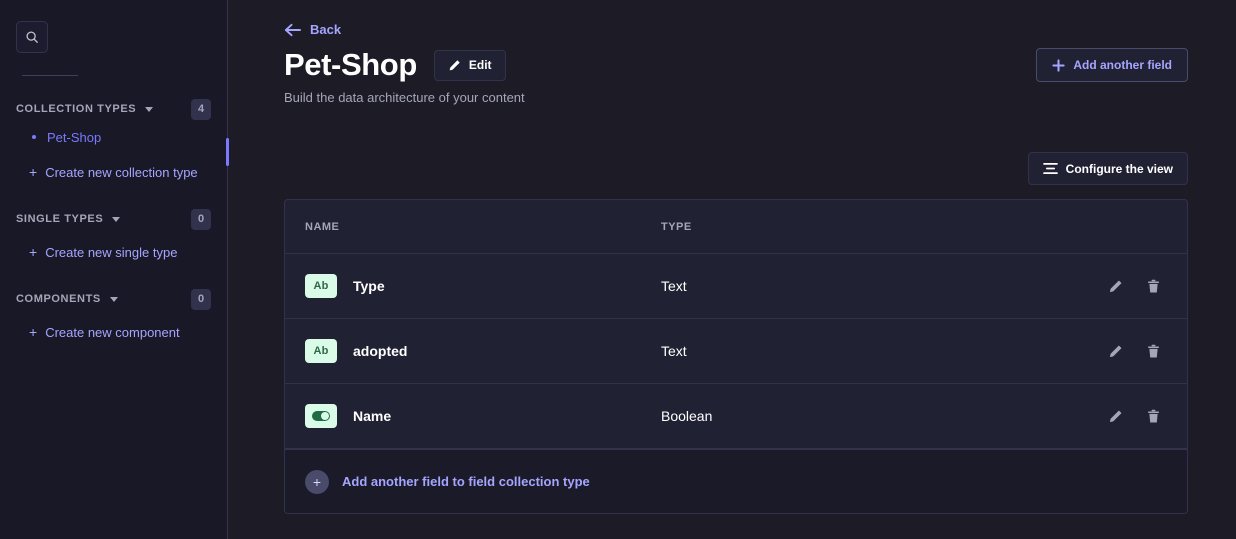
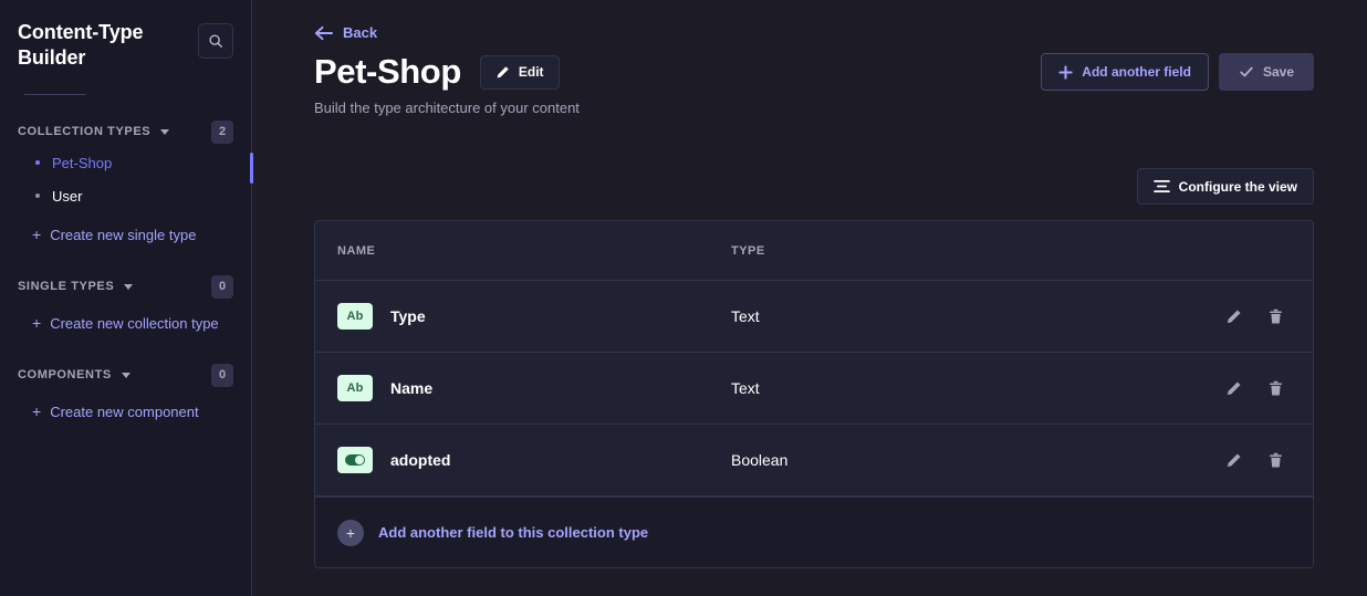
+ Content-Type Builder
  COLLECTION TYPES
- 4
+ 2
  Pet-Shop
+ User
  +
- Create new collection type
+ Create new single type
  SINGLE TYPES
  0
  +
- Create new single type
+ Create new collection type
  COMPONENTS
  0
  +
  Create new component
  Back
  Pet-Shop
  Edit
  Add another field
+ Save
- Build the data architecture of your content
+ Build the type architecture of your content
  Configure the view
  NAME
  TYPE
  Ab
  Type
  Text
  Ab
- adopted
+ Name
  Text
- Name
+ adopted
  Boolean
  +
- Add another field to field collection type
+ Add another field to this collection type
